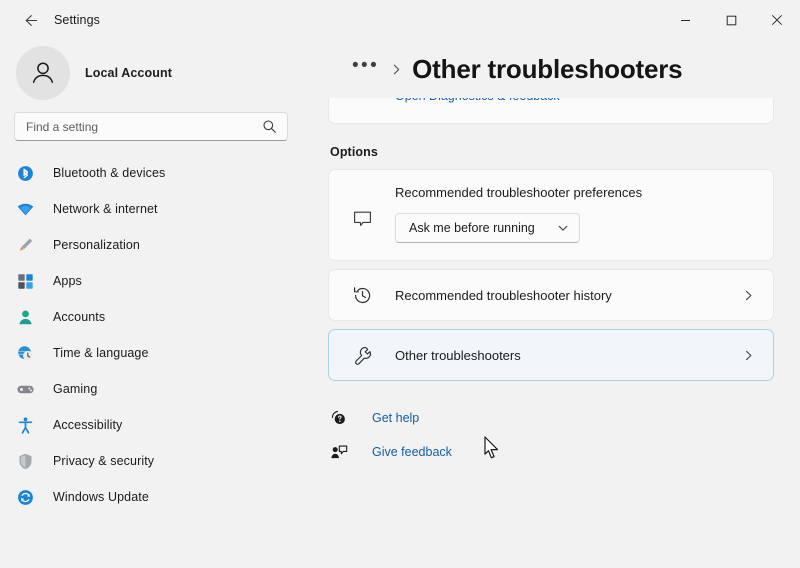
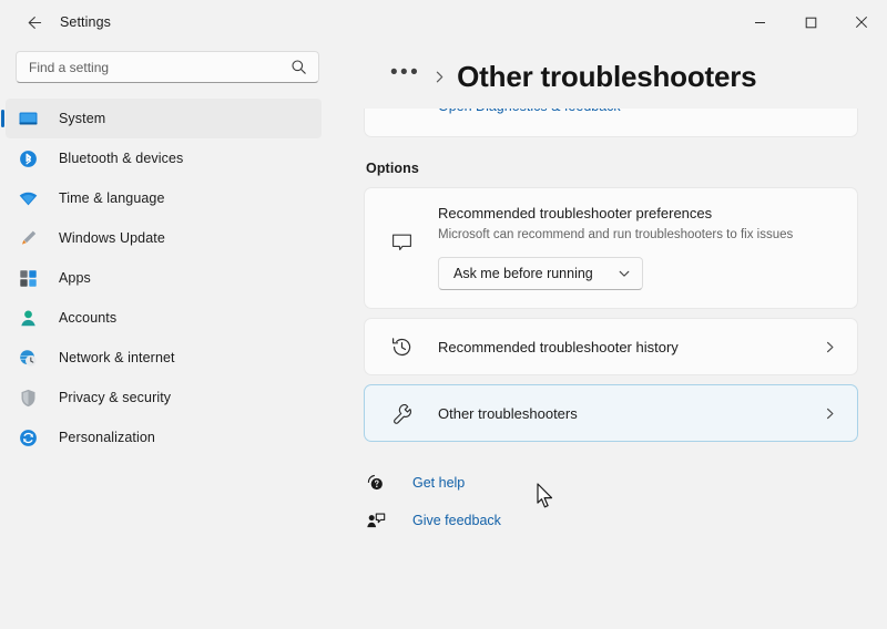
  Settings
- Local Account
  Find a setting
+ System
  Bluetooth & devices
- Network & internet
+ Time & language
- Personalization
+ Windows Update
  Apps
  Accounts
- Time & language
+ Network & internet
- Gaming
- Accessibility
  Privacy & security
- Windows Update
+ Personalization
  Options
  Recommended troubleshooter preferences
+ Microsoft can recommend and run troubleshooters to fix issues
  Ask me before running
  Recommended troubleshooter history
  Other troubleshooters
  Get help
  Give feedback
  •••
  Other troubleshooters
